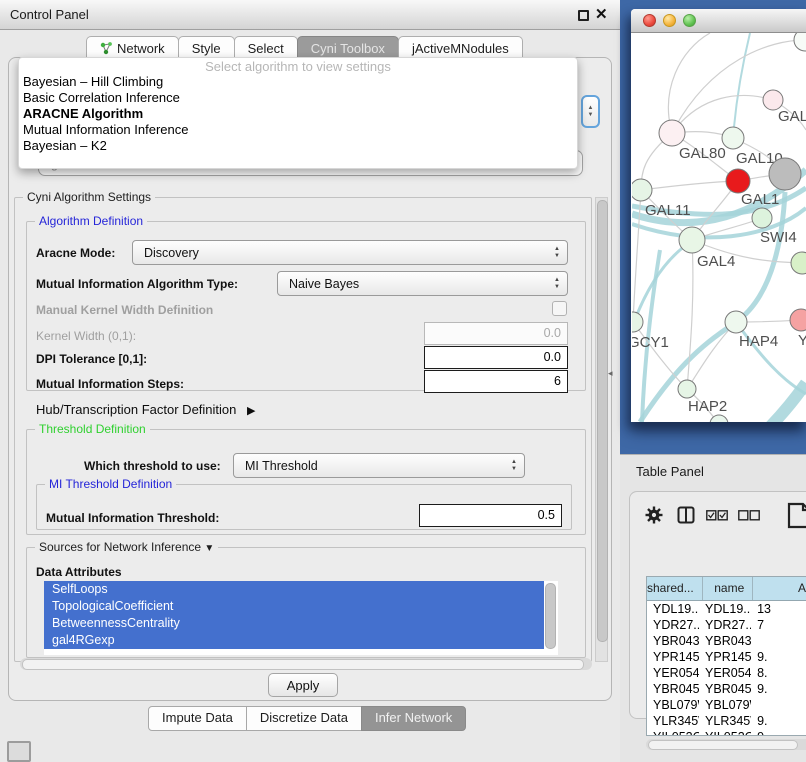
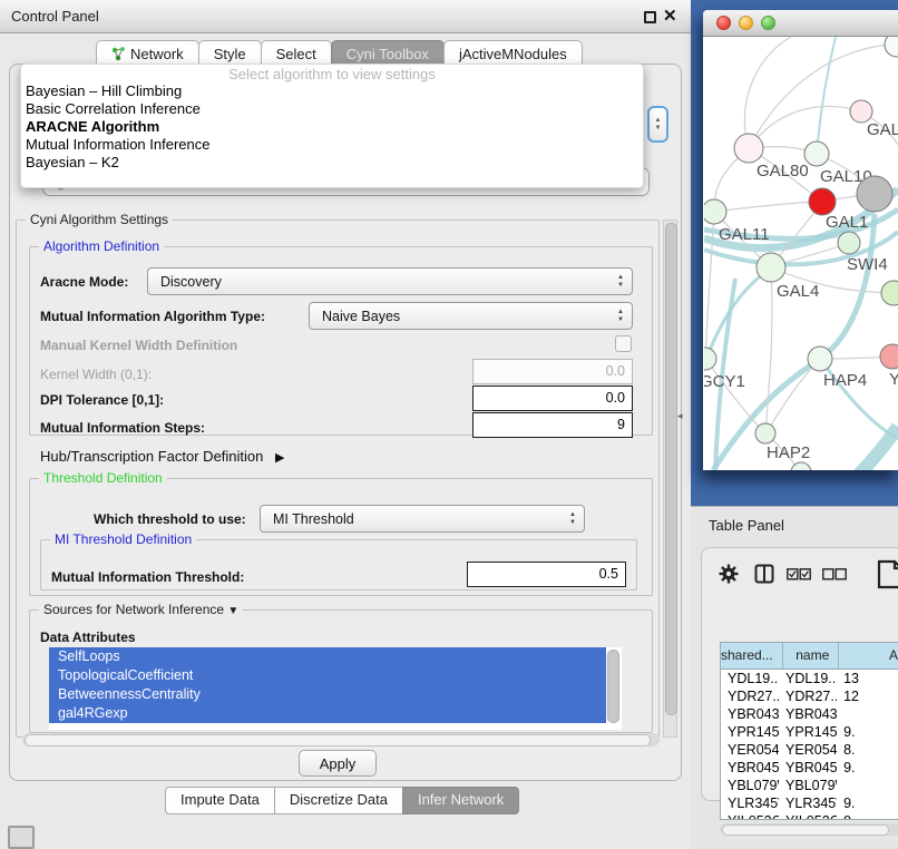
  Control Panel
  ✕
  Network
  Style
  Select
  Cyni Toolbox
  jActiveMNodules
  Select algorithm to view settings
  Bayesian – Hill Climbing
  Basic Correlation Inference
  ARACNE Algorithm
  Mutual Information Inference
  Bayesian – K2
  Cyni Algorithm Settings
  Algorithm Definition
  Aracne Mode:
  Discovery
  Mutual Information Algorithm Type:
  Naive Bayes
  Manual Kernel Width Definition
  Kernel Width (0,1):
  0.0
  DPI Tolerance [0,1]:
  0.0
  Mutual Information Steps:
- 6
+ 9
  Hub/Transcription Factor Definition ▶
  Threshold Definition
  Which threshold to use:
  MI Threshold
  MI Threshold Definition
  Mutual Information Threshold:
  0.5
  Sources for Network Inference ▼
  Data Attributes
  SelfLoops
  TopologicalCoefficient
  BetweennessCentrality
  gal4RGexp
  Apply
  Impute Data
  Discretize Data
  Infer Network
  ◂
  GAL
  GAL80
  GAL10
  GAL1
  GAL11
  SWI4
  GAL4
  GCY1
  HAP4
  Y
  HAP2
  Table Panel
  shared...
  name
  A
  YDL19..
  YDL19..
  13
  YDR27..
  YDR27..
- 7
+ 12
  YBR043
  YBR043
  YPR145
  YPR145
  9.
  YER054
  YER054
  8.
  YBR045
  YBR045
  9.
  YBL079
  YBL079
  YLR345
  YLR345
  9.
